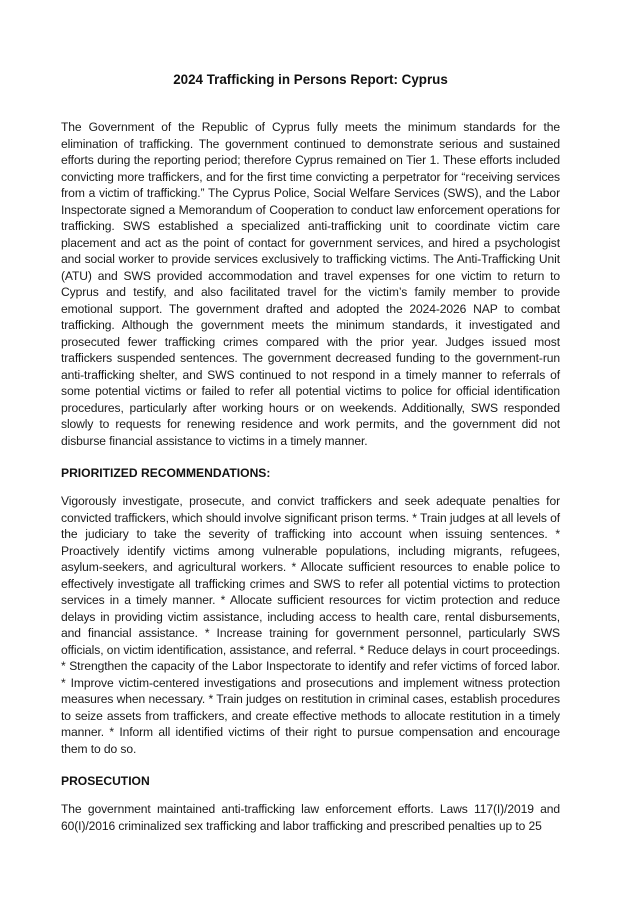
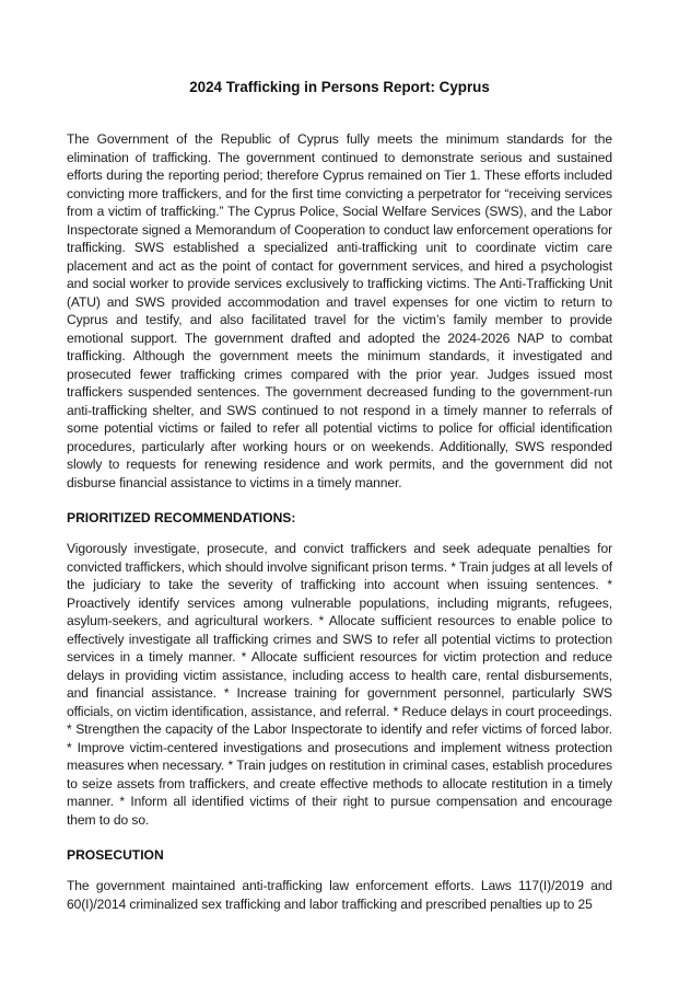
  2024 Trafficking in Persons Report: Cyprus
  The Government of the Republic of Cyprus fully meets the minimum standards for the elimination of trafficking. The government continued to demonstrate serious and sustained efforts during the reporting period; therefore Cyprus remained on Tier 1. These efforts included convicting more traffickers, and for the first time convicting a perpetrator for “receiving services from a victim of trafficking.” The Cyprus Police, Social Welfare Services (SWS), and the Labor Inspectorate signed a Memorandum of Cooperation to conduct law enforcement operations for trafficking. SWS established a specialized anti-trafficking unit to coordinate victim care placement and act as the point of contact for government services, and hired a psychologist and social worker to provide services exclusively to trafficking victims. The Anti-Trafficking Unit (ATU) and SWS provided accommodation and travel expenses for one victim to return to Cyprus and testify, and also facilitated travel for the victim’s family member to provide emotional support. The government drafted and adopted the 2024-2026 NAP to combat trafficking. Although the government meets the minimum standards, it investigated and prosecuted fewer trafficking crimes compared with the prior year. Judges issued most traffickers suspended sentences. The government decreased funding to the government-run anti-trafficking shelter, and SWS continued to not respond in a timely manner to referrals of some potential victims or failed to refer all potential victims to police for official identification procedures, particularly after working hours or on weekends. Additionally, SWS responded slowly to requests for renewing residence and work permits, and the government did not disburse financial assistance to victims in a timely manner.
  PRIORITIZED RECOMMENDATIONS:
- Vigorously investigate, prosecute, and convict traffickers and seek adequate penalties for convicted traffickers, which should involve significant prison terms. * Train judges at all levels of the judiciary to take the severity of trafficking into account when issuing sentences. * Proactively identify victims among vulnerable populations, including migrants, refugees, asylum-seekers, and agricultural workers. * Allocate sufficient resources to enable police to effectively investigate all trafficking crimes and SWS to refer all potential victims to protection services in a timely manner. * Allocate sufficient resources for victim protection and reduce delays in providing victim assistance, including access to health care, rental disbursements, and financial assistance. * Increase training for government personnel, particularly SWS officials, on victim identification, assistance, and referral. * Reduce delays in court proceedings. * Strengthen the capacity of the Labor Inspectorate to identify and refer victims of forced labor. * Improve victim-centered investigations and prosecutions and implement witness protection measures when necessary. * Train judges on restitution in criminal cases, establish procedures to seize assets from traffickers, and create effective methods to allocate restitution in a timely manner. * Inform all identified victims of their right to pursue compensation and encourage them to do so.
+ Vigorously investigate, prosecute, and convict traffickers and seek adequate penalties for convicted traffickers, which should involve significant prison terms. * Train judges at all levels of the judiciary to take the severity of trafficking into account when issuing sentences. * Proactively identify services among vulnerable populations, including migrants, refugees, asylum-seekers, and agricultural workers. * Allocate sufficient resources to enable police to effectively investigate all trafficking crimes and SWS to refer all potential victims to protection services in a timely manner. * Allocate sufficient resources for victim protection and reduce delays in providing victim assistance, including access to health care, rental disbursements, and financial assistance. * Increase training for government personnel, particularly SWS officials, on victim identification, assistance, and referral. * Reduce delays in court proceedings. * Strengthen the capacity of the Labor Inspectorate to identify and refer victims of forced labor. * Improve victim-centered investigations and prosecutions and implement witness protection measures when necessary. * Train judges on restitution in criminal cases, establish procedures to seize assets from traffickers, and create effective methods to allocate restitution in a timely manner. * Inform all identified victims of their right to pursue compensation and encourage them to do so.
  PROSECUTION
- The government maintained anti-trafficking law enforcement efforts. Laws 117(I)/2019 and 60(I)/2016 criminalized sex trafficking and labor trafficking and prescribed penalties up to 25
+ The government maintained anti-trafficking law enforcement efforts. Laws 117(I)/2019 and 60(I)/2014 criminalized sex trafficking and labor trafficking and prescribed penalties up to 25
